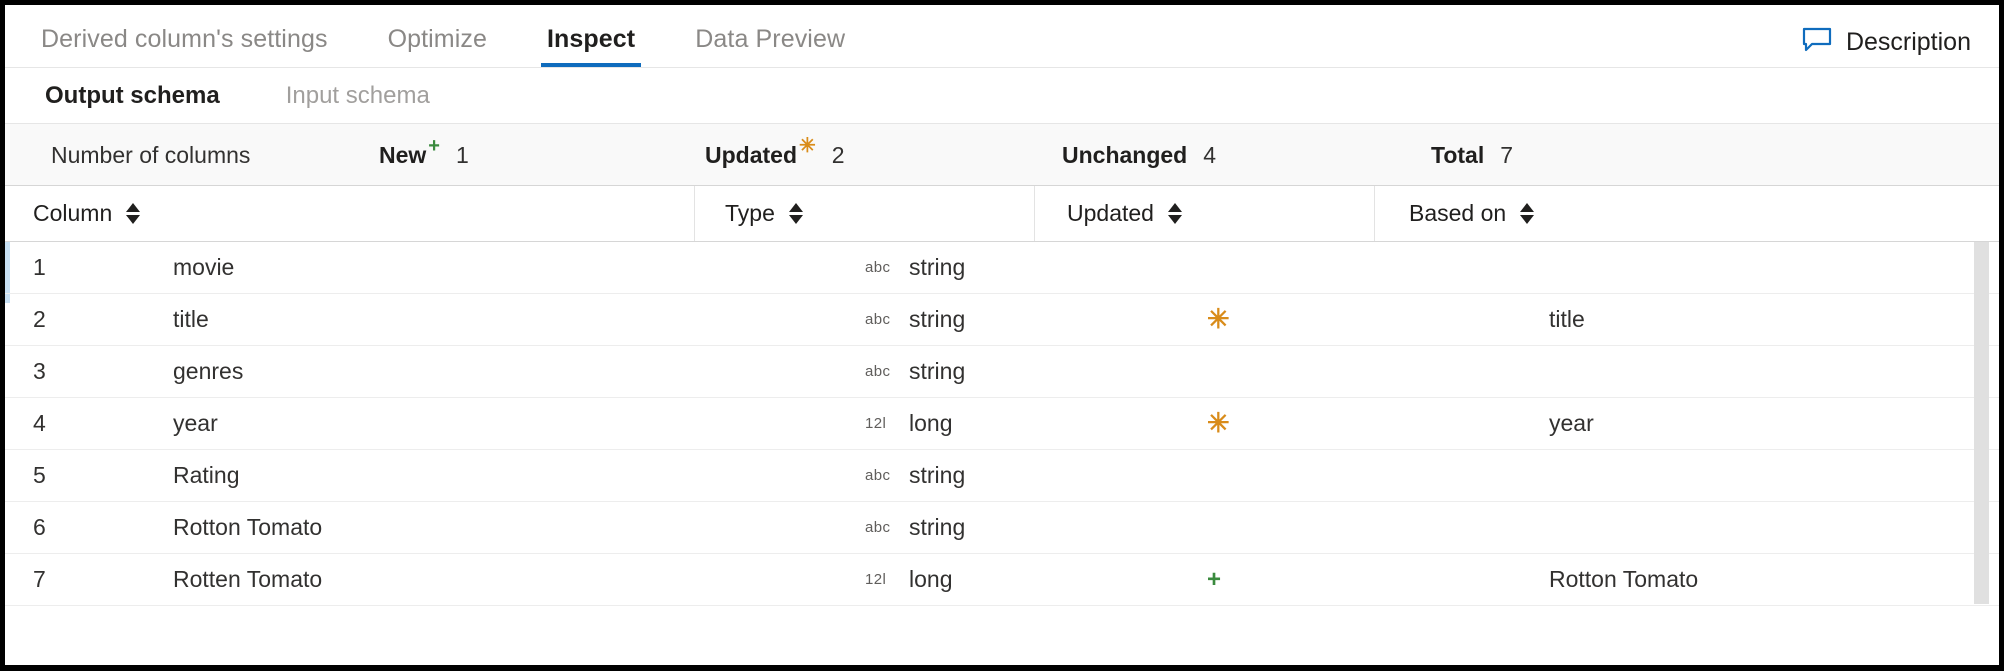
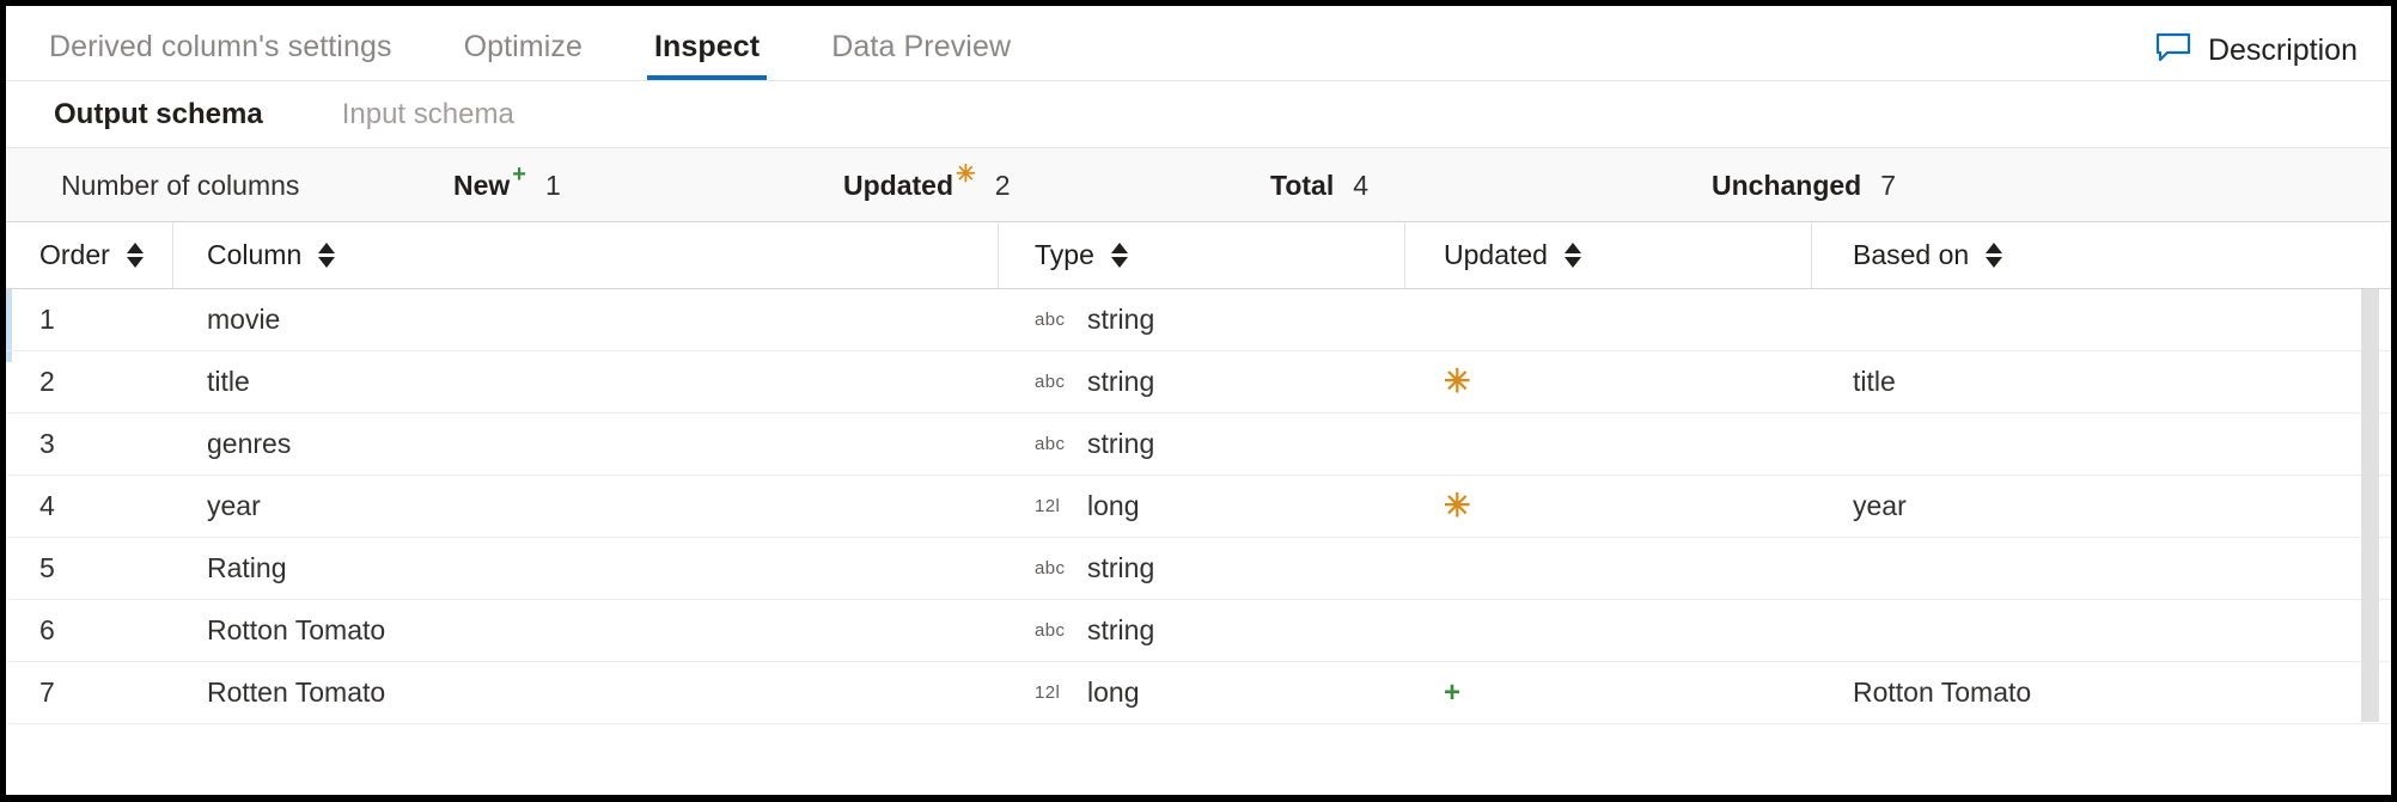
  Derived column's settings
  Optimize
  Inspect
  Data Preview
  Description
  Output schema
  Input schema
  Number of columns
  New
  +
  1
  Updated
  ✳
  2
- Unchanged
+ Total
  4
- Total
+ Unchanged
  7
+ Order
  Column
  Type
  Updated
  Based on
  1
  movie
  abc
  string
  2
  title
  abc
  string
  ✳
  title
  3
  genres
  abc
  string
  4
  year
  12l
  long
  ✳
  year
  5
  Rating
  abc
  string
  6
  Rotton Tomato
  abc
  string
  7
  Rotten Tomato
  12l
  long
  +
  Rotton Tomato
